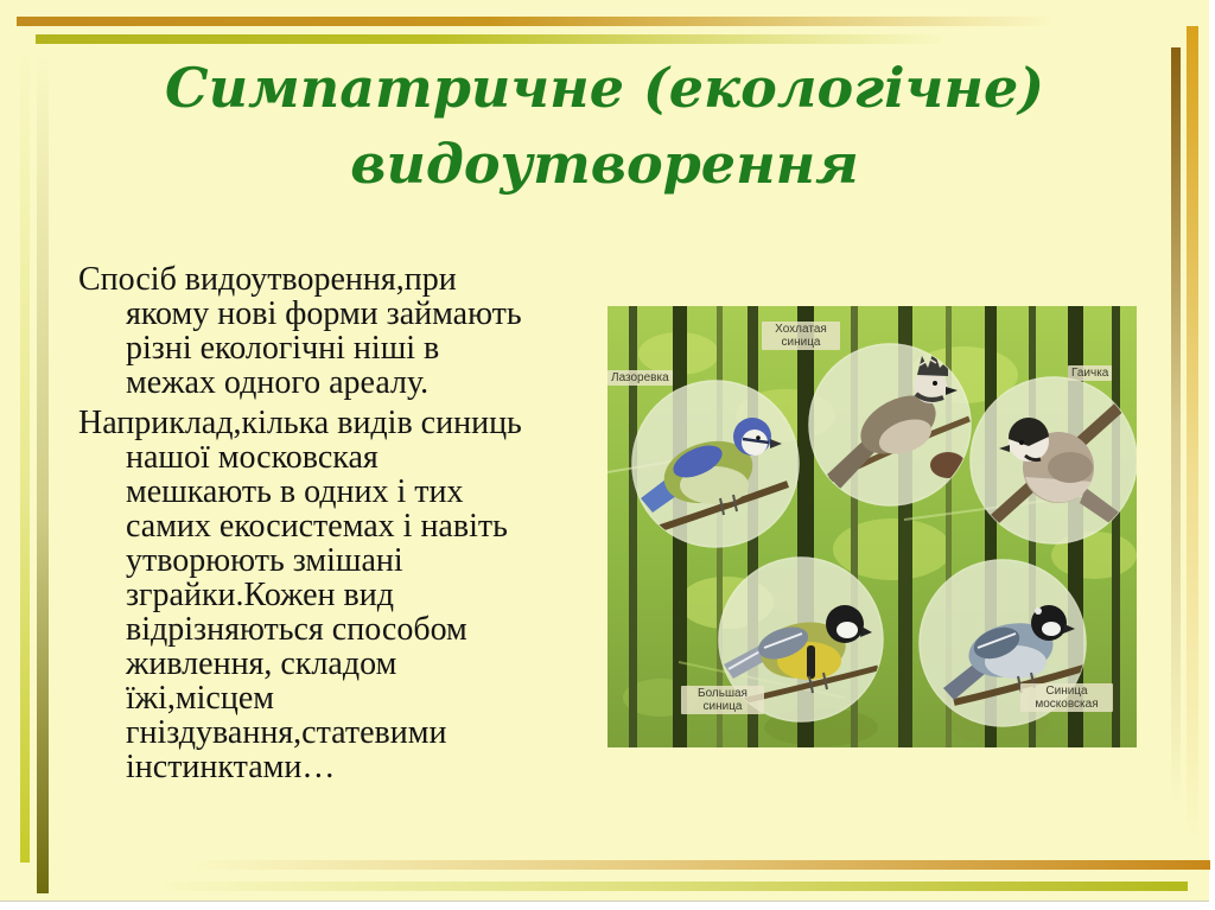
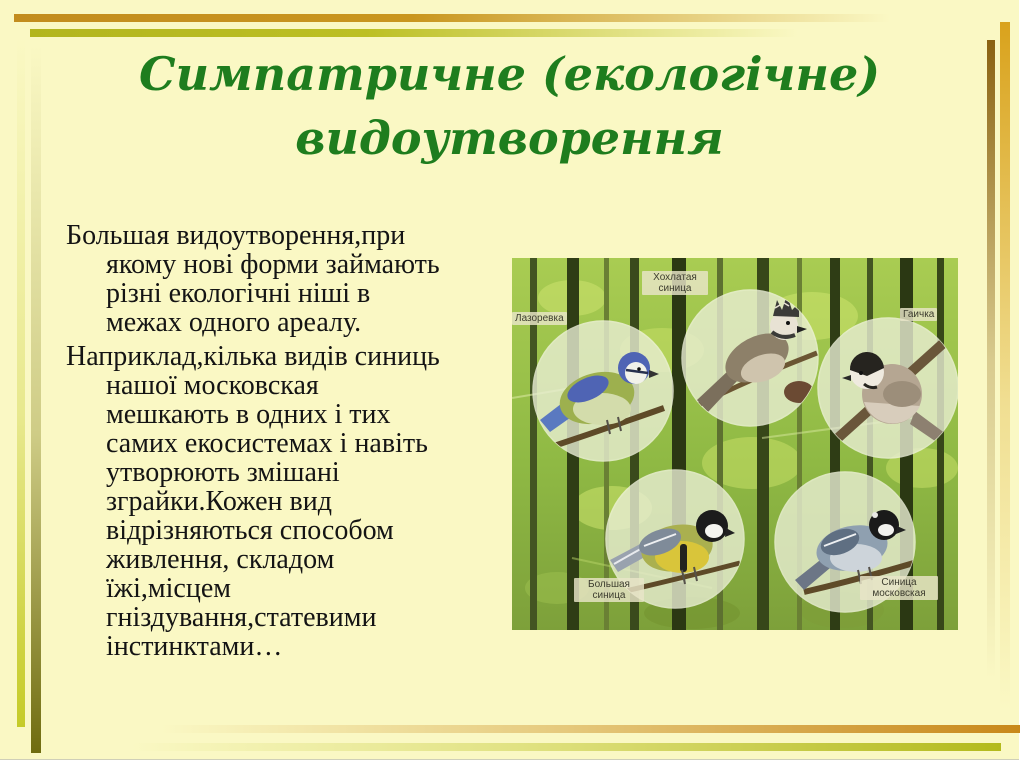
  Симпатричне (екологічне)
  видоутворення
- Спосіб видоутворення,при якому нові форми займають різні екологічні ніші в межах одного ареалу.
+ Большая видоутворення,при якому нові форми займають різні екологічні ніші в межах одного ареалу.
  Наприклад,кілька видів синиць нашої московская мешкають в одних і тих самих екосистемах і навіть утворюють змішані зграйки.Кожен вид відрізняються способом живлення, складом їжі,місцем гніздування,статевими інстинктами…
  Лазоревка
  Хохлатая синица
  Гаичка
  Большая синица
  Синица московская
